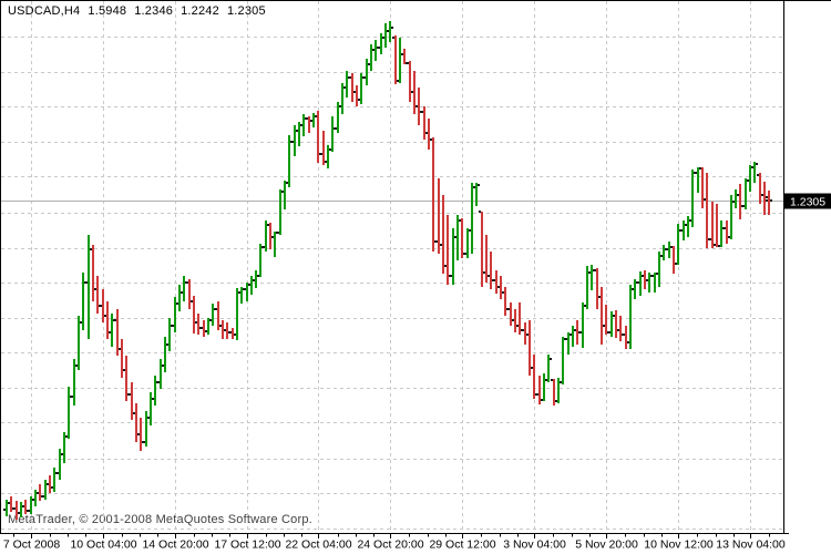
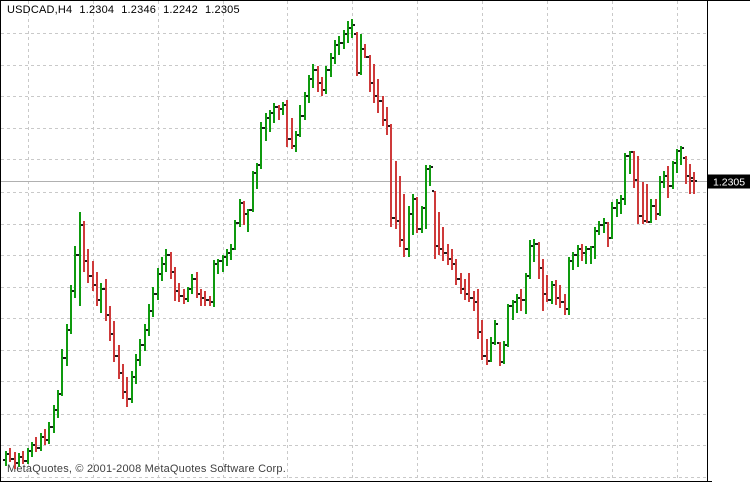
- MetaTrader, © 2001-2008 MetaQuotes Software Corp.
+ MetaQuotes, © 2001-2008 MetaQuotes Software Corp.
- 7 Oct 2008
- 10 Oct 04:00
- 14 Oct 20:00
- 17 Oct 12:00
- 22 Oct 04:00
- 24 Oct 20:00
- 29 Oct 12:00
- 3 Nov 04:00
- 5 Nov 20:00
- 10 Nov 12:00
- 13 Nov 04:00
  1.2305
- USDCAD,H4 1.5948 1.2346 1.2242 1.2305
+ USDCAD,H4 1.2304 1.2346 1.2242 1.2305
